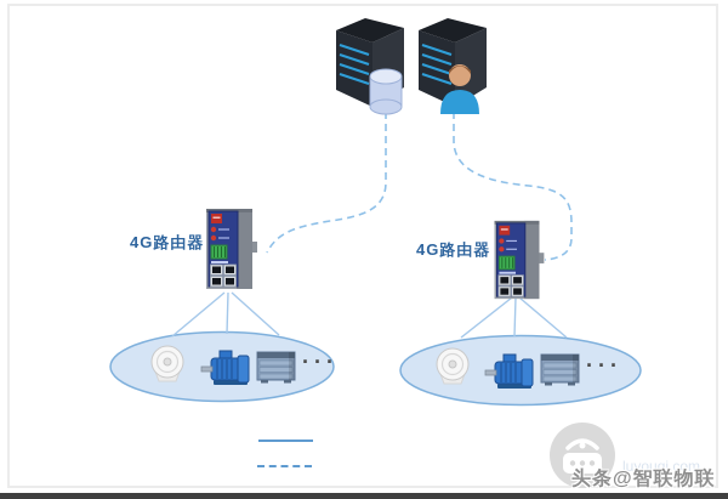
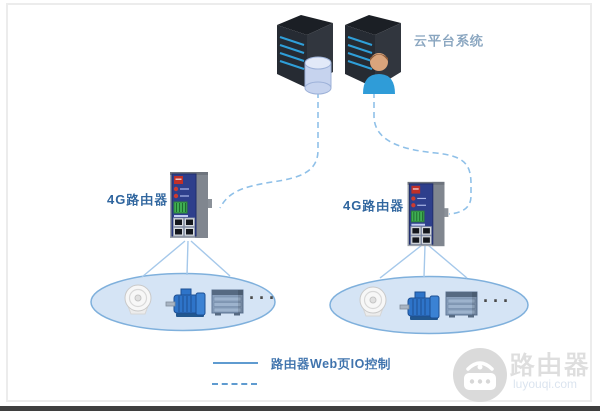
+ 云平台系统
  4G路由器
  4G路由器
  ···
  ···
+ 路由器Web页IO控制
+ 路由器
  luyouqi.com
- 头条@智联物联
